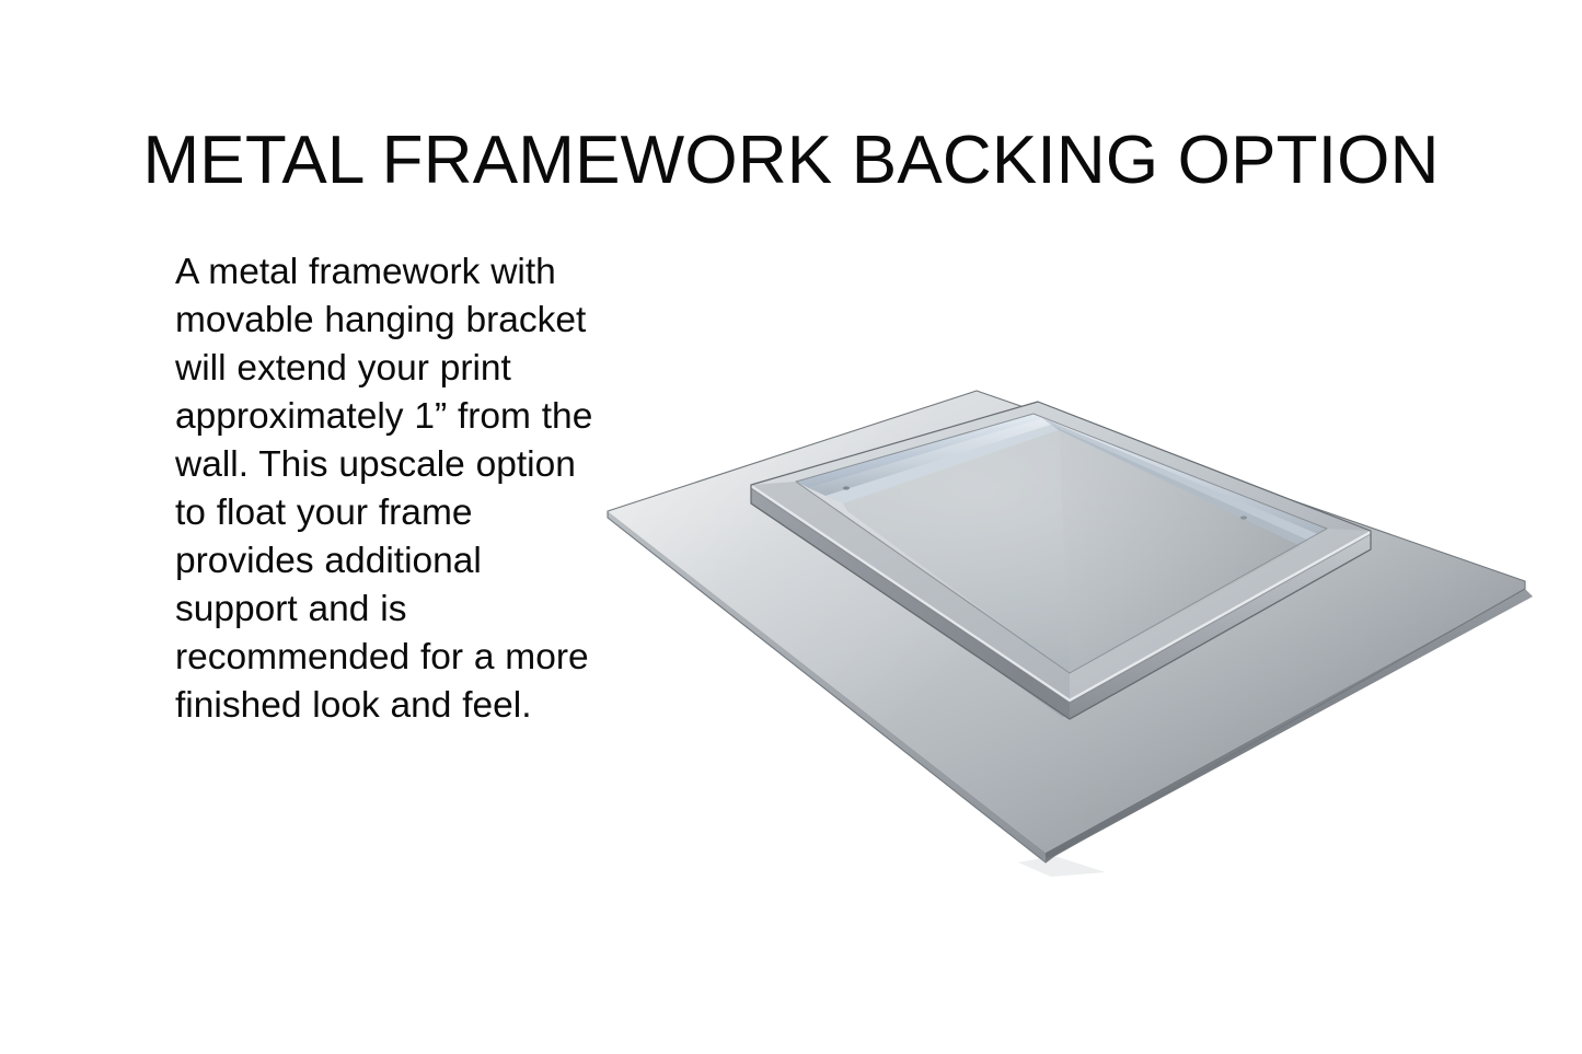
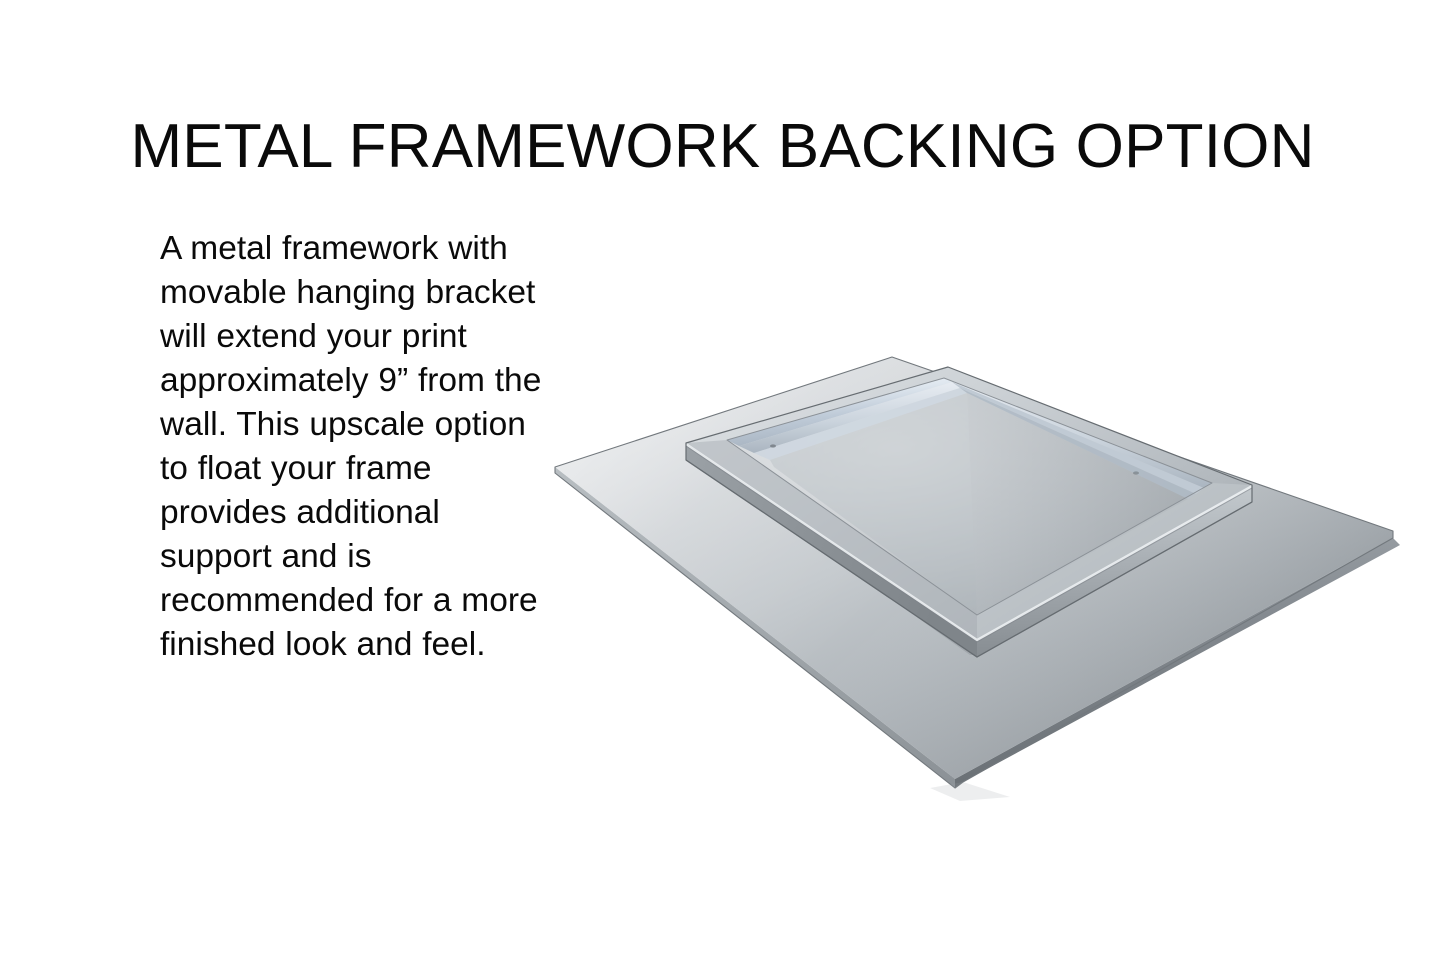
  METAL FRAMEWORK BACKING OPTION
- A metal framework with movable hanging bracket will extend your print approximately 1” from the wall. This upscale option to float your frame provides additional support and is recommended for a more finished look and feel.
+ A metal framework with movable hanging bracket will extend your print approximately 9” from the wall. This upscale option to float your frame provides additional support and is recommended for a more finished look and feel.
